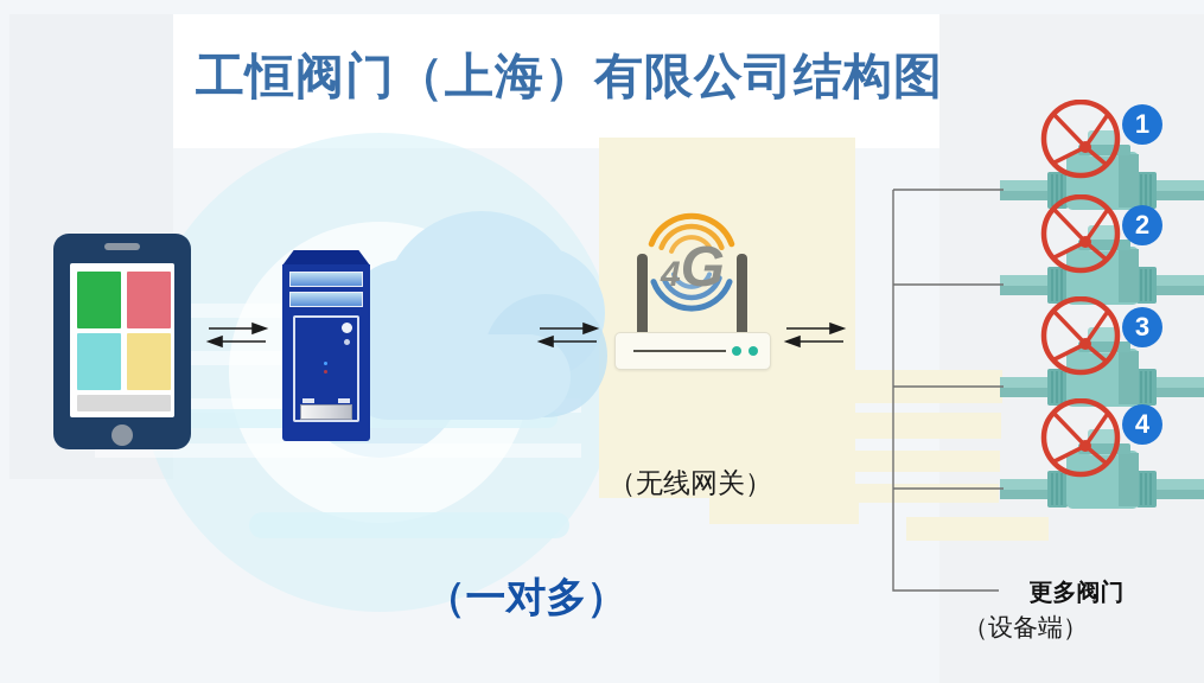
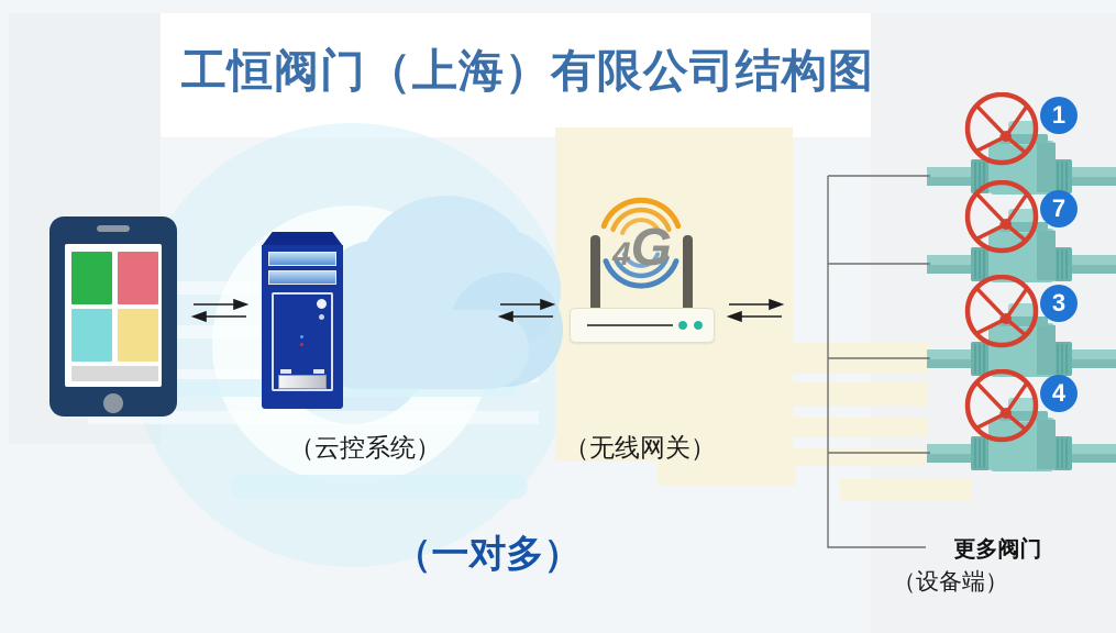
  工恒阀门（上海）有限公司结构图
  4G
  1
- 2
+ 7
  3
  4
+ （云控系统）
  （无线网关）
  更多阀门
  （设备端）
  （一对多）
